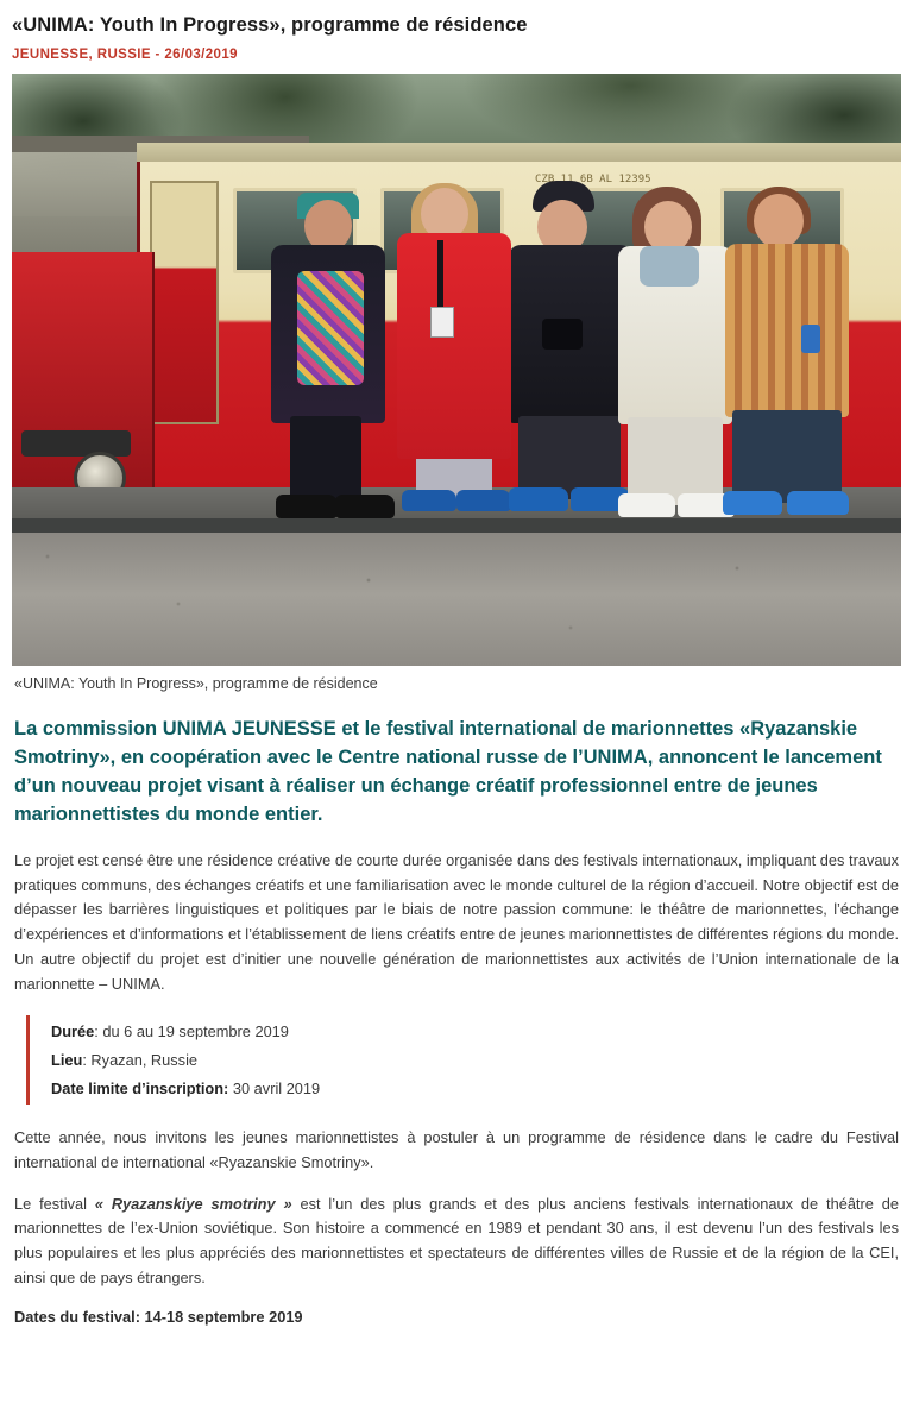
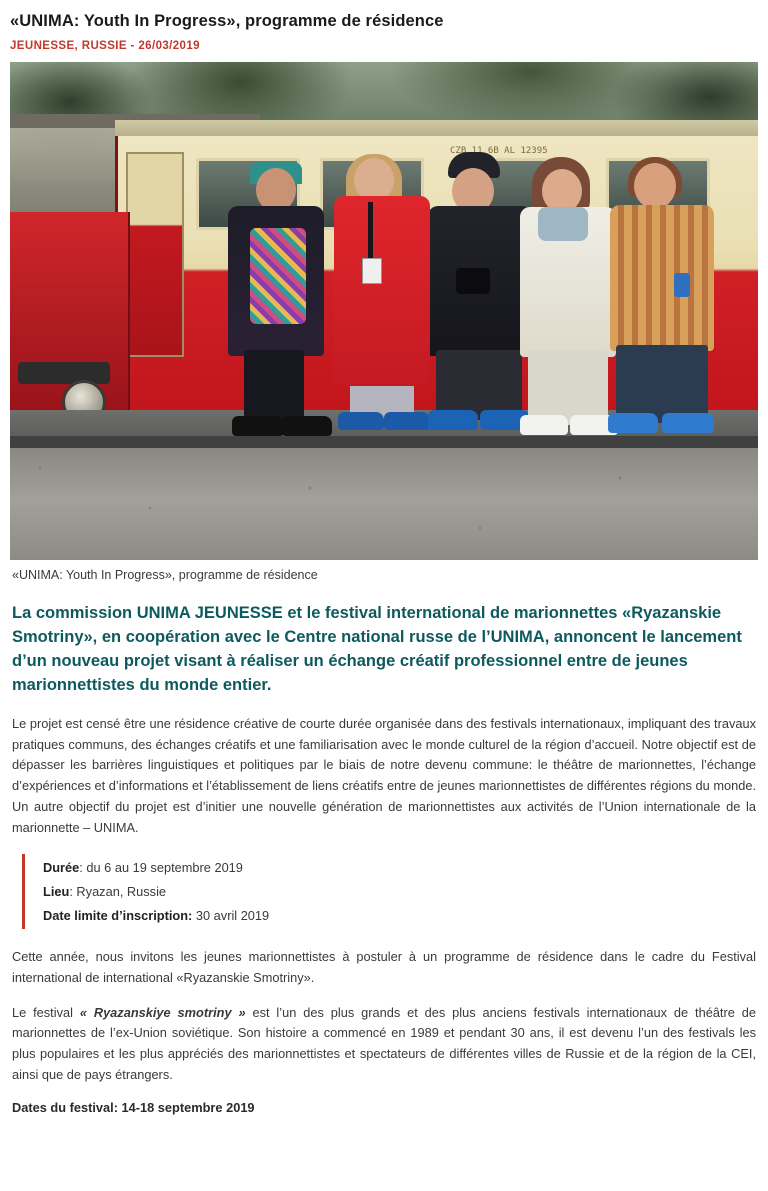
  «UNIMA: Youth In Progress», programme de résidence
  JEUNESSE, RUSSIE - 26/03/2019
  CZB 11 6B AL 12395
  «UNIMA: Youth In Progress», programme de résidence
  La commission UNIMA JEUNESSE et le festival international de marionnettes «Ryazanskie Smotriny», en coopération avec le Centre national russe de l’UNIMA, annoncent le lancement d’un nouveau projet visant à réaliser un échange créatif professionnel entre de jeunes marionnettistes du monde entier.
- Le projet est censé être une résidence créative de courte durée organisée dans des festivals internationaux, impliquant des travaux pratiques communs, des échanges créatifs et une familiarisation avec le monde culturel de la région d’accueil. Notre objectif est de dépasser les barrières linguistiques et politiques par le biais de notre passion commune: le théâtre de marionnettes, l’échange d’expériences et d’informations et l’établissement de liens créatifs entre de jeunes marionnettistes de différentes régions du monde. Un autre objectif du projet est d’initier une nouvelle génération de marionnettistes aux activités de l’Union internationale de la marionnette – UNIMA.
+ Le projet est censé être une résidence créative de courte durée organisée dans des festivals internationaux, impliquant des travaux pratiques communs, des échanges créatifs et une familiarisation avec le monde culturel de la région d’accueil. Notre objectif est de dépasser les barrières linguistiques et politiques par le biais de notre devenu commune: le théâtre de marionnettes, l’échange d’expériences et d’informations et l’établissement de liens créatifs entre de jeunes marionnettistes de différentes régions du monde. Un autre objectif du projet est d’initier une nouvelle génération de marionnettistes aux activités de l’Union internationale de la marionnette – UNIMA.
  Durée: du 6 au 19 septembre 2019
  Lieu: Ryazan, Russie
  Date limite d’inscription: 30 avril 2019
  Cette année, nous invitons les jeunes marionnettistes à postuler à un programme de résidence dans le cadre du Festival international de international «Ryazanskie Smotriny».
  Le festival « Ryazanskiye smotriny » est l’un des plus grands et des plus anciens festivals internationaux de théâtre de marionnettes de l’ex-Union soviétique. Son histoire a commencé en 1989 et pendant 30 ans, il est devenu l’un des festivals les plus populaires et les plus appréciés des marionnettistes et spectateurs de différentes villes de Russie et de la région de la CEI, ainsi que de pays étrangers.
  Dates du festival: 14-18 septembre 2019
